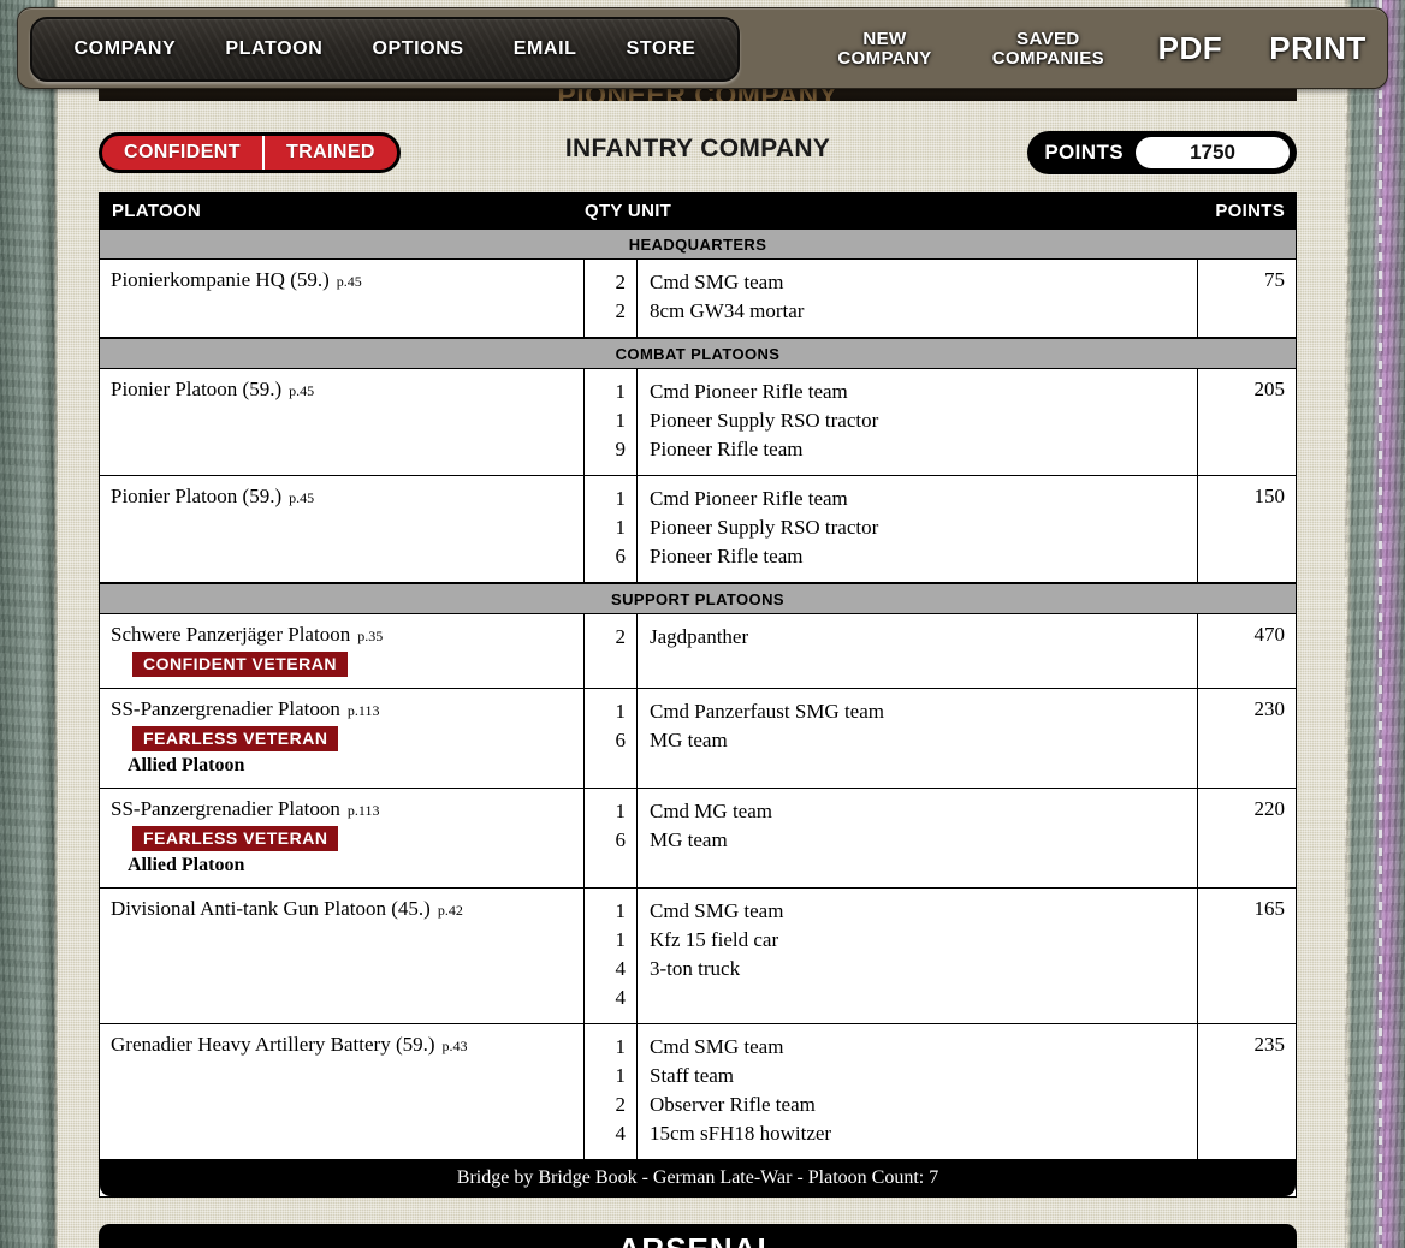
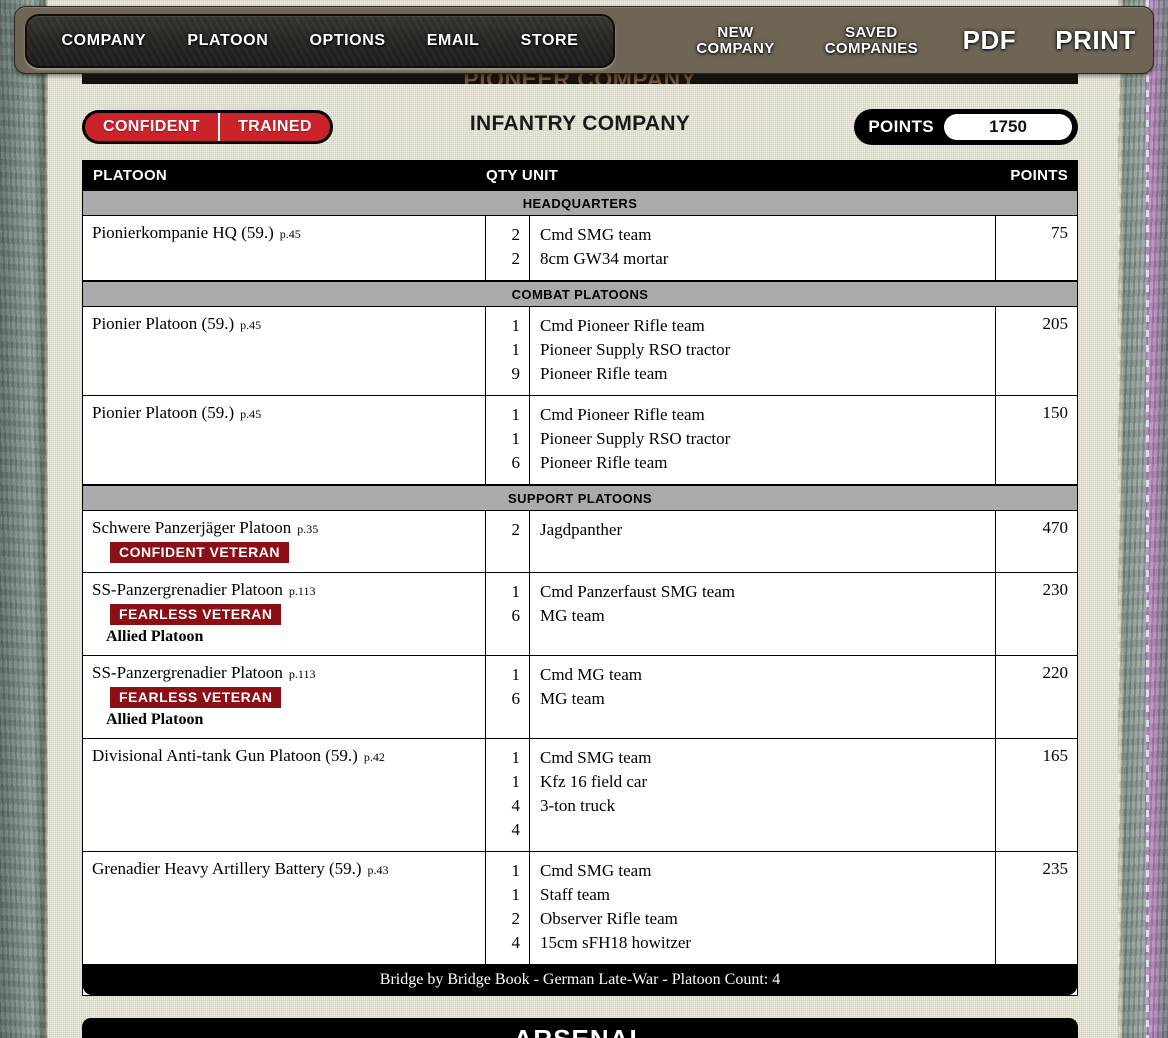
  PIONEER COMPANY
  COMPANY
  PLATOON
  OPTIONS
  EMAIL
  STORE
  NEW
  COMPANY
  SAVED
  COMPANIES
  PDF
  PRINT
  CONFIDENT
  TRAINED
  INFANTRY COMPANY
  POINTS
  1750
  PLATOON
  QTY UNIT
  POINTS
  HEADQUARTERS
  Pionierkompanie HQ (59.) p.45
  2
  2
  Cmd SMG team
  8cm GW34 mortar
  75
  COMBAT PLATOONS
  Pionier Platoon (59.) p.45
  1
  1
  9
  Cmd Pioneer Rifle team
  Pioneer Supply RSO tractor
  Pioneer Rifle team
  205
  Pionier Platoon (59.) p.45
  1
  1
  6
  Cmd Pioneer Rifle team
  Pioneer Supply RSO tractor
  Pioneer Rifle team
  150
  SUPPORT PLATOONS
  Schwere Panzerjäger Platoon p.35
  CONFIDENT VETERAN
  2
  Jagdpanther
  470
  SS-Panzergrenadier Platoon p.113
  FEARLESS VETERAN
  Allied Platoon
  1
  6
  Cmd Panzerfaust SMG team
  MG team
  230
  SS-Panzergrenadier Platoon p.113
  FEARLESS VETERAN
  Allied Platoon
  1
  6
  Cmd MG team
  MG team
  220
- Divisional Anti-tank Gun Platoon (45.) p.42
+ Divisional Anti-tank Gun Platoon (59.) p.42
  1
  1
  4
  4
  Cmd SMG team
- Kfz 15 field car
+ Kfz 16 field car
  3-ton truck
  165
  Grenadier Heavy Artillery Battery (59.) p.43
  1
  1
  2
  4
  Cmd SMG team
  Staff team
  Observer Rifle team
  15cm sFH18 howitzer
  235
- Bridge by Bridge Book - German Late-War - Platoon Count: 7
+ Bridge by Bridge Book - German Late-War - Platoon Count: 4
